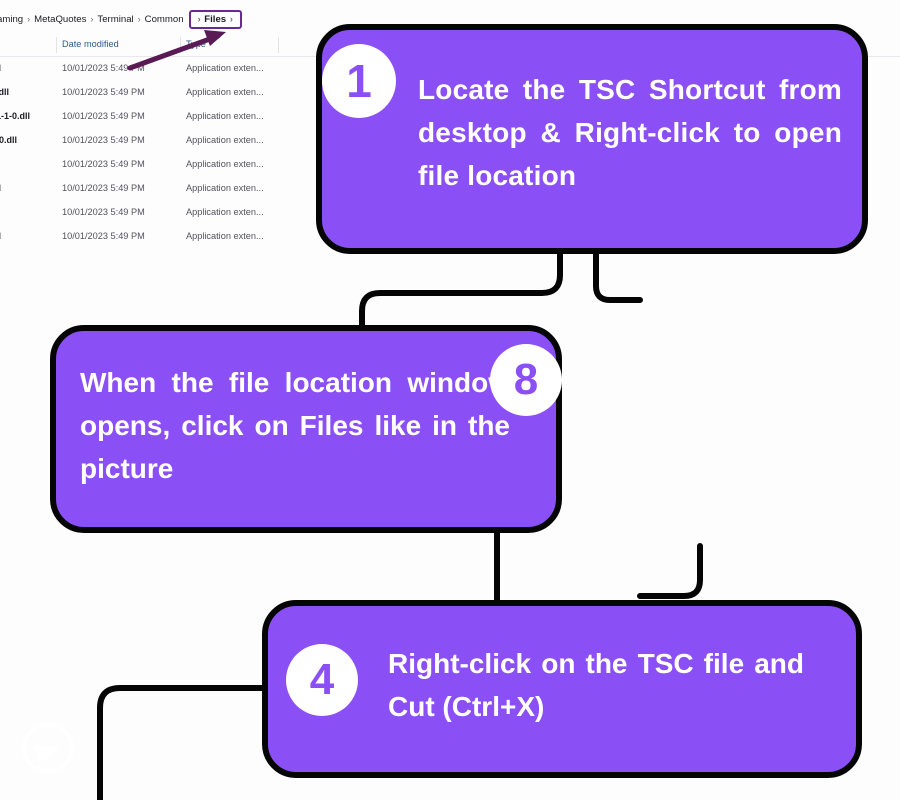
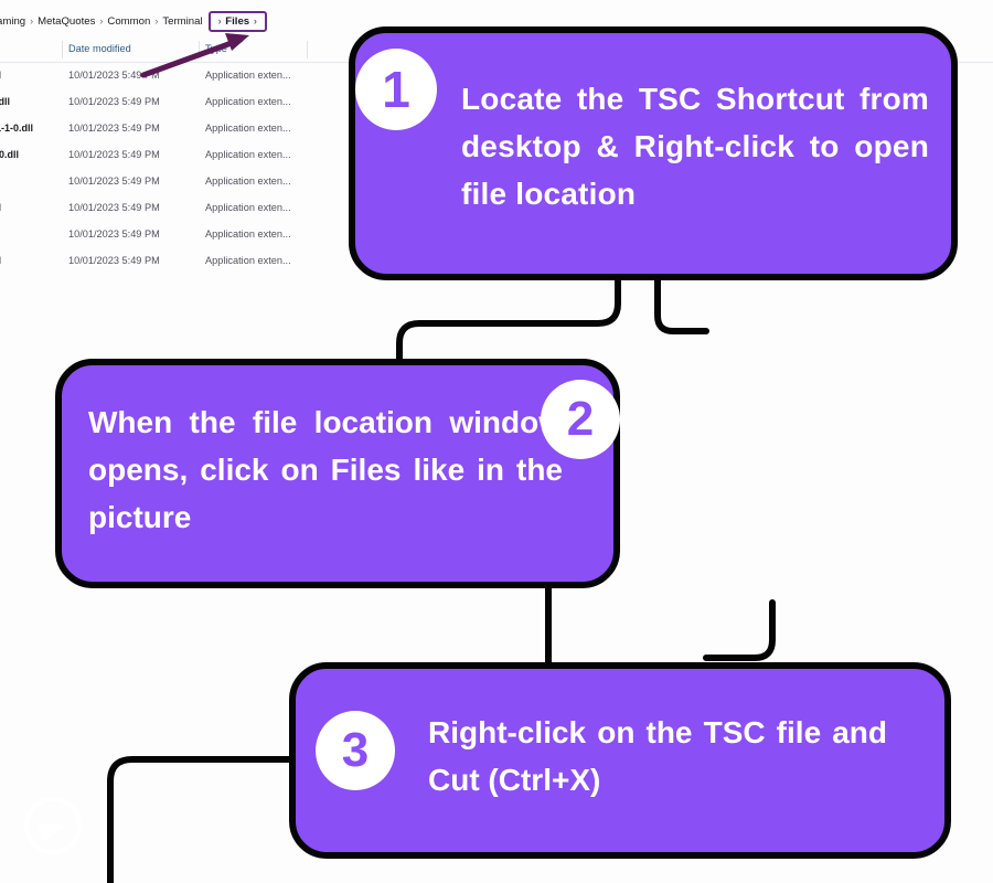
  Locate the TSC Shortcut from desktop & Right-click to open file location
  1
  When the file location windo opens, click on Files like in the picture
- 8
+ 2
  ming
  ›
  MetaQuotes
  ›
- Terminal
+ Common
  ›
- Common
+ Terminal
  › Files ›
  Date modified
  10/01/2023 5:49M
  Application exten...
  dll
  10/01/2023 5:49 PM
  Application exten...
  -1-0.dll
  10/01/2023 5:49 PM
  Application exten...
  0.dll
  10/01/2023 5:49 PM
  Application exten...
  10/01/2023 5:49 PM
  Application exten...
  10/01/2023 5:49 PM
  Application exten...
  10/01/2023 5:49 PM
  Application exten...
  10/01/2023 5:49 PM
  Application exten...
  Right-click on the TSC file and Cut (Ctrl+X)
- 4
+ 3
